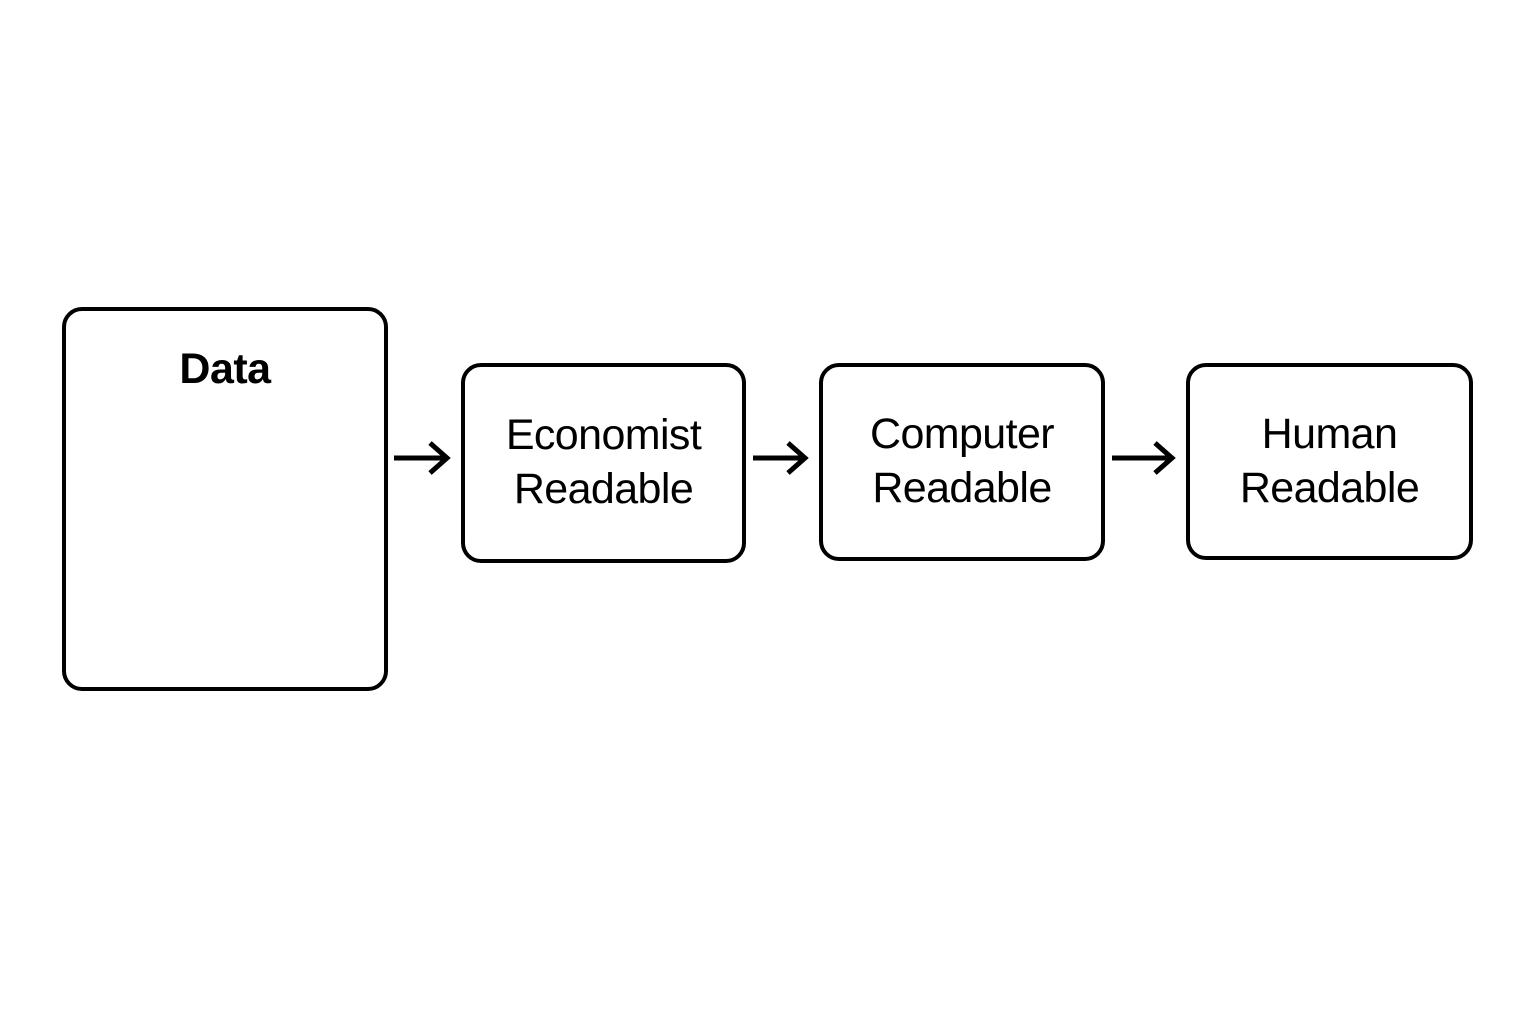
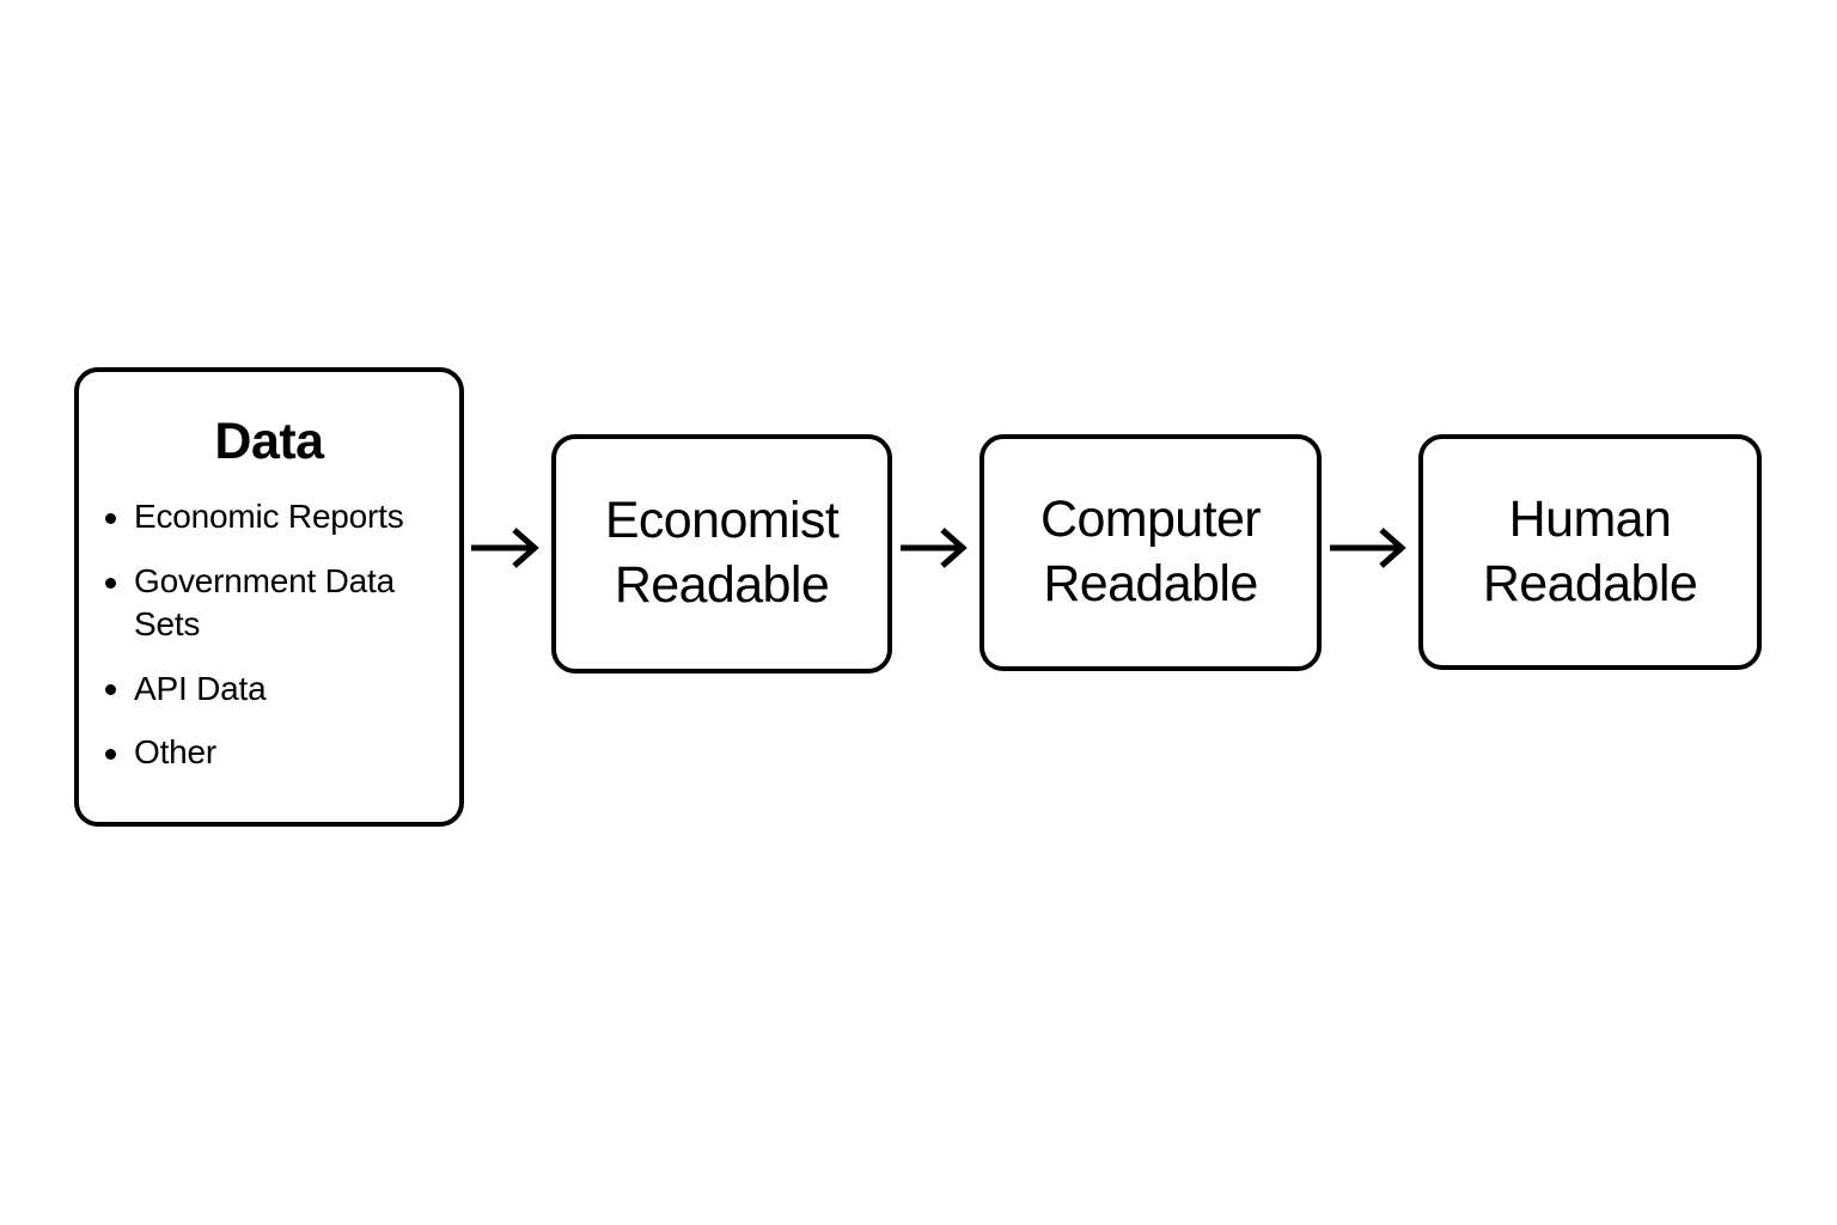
  Data
+ Economic Reports
+ Government Data Sets
+ API Data
+ Other
  Economist
  Readable
  Computer
  Readable
  Human
  Readable
